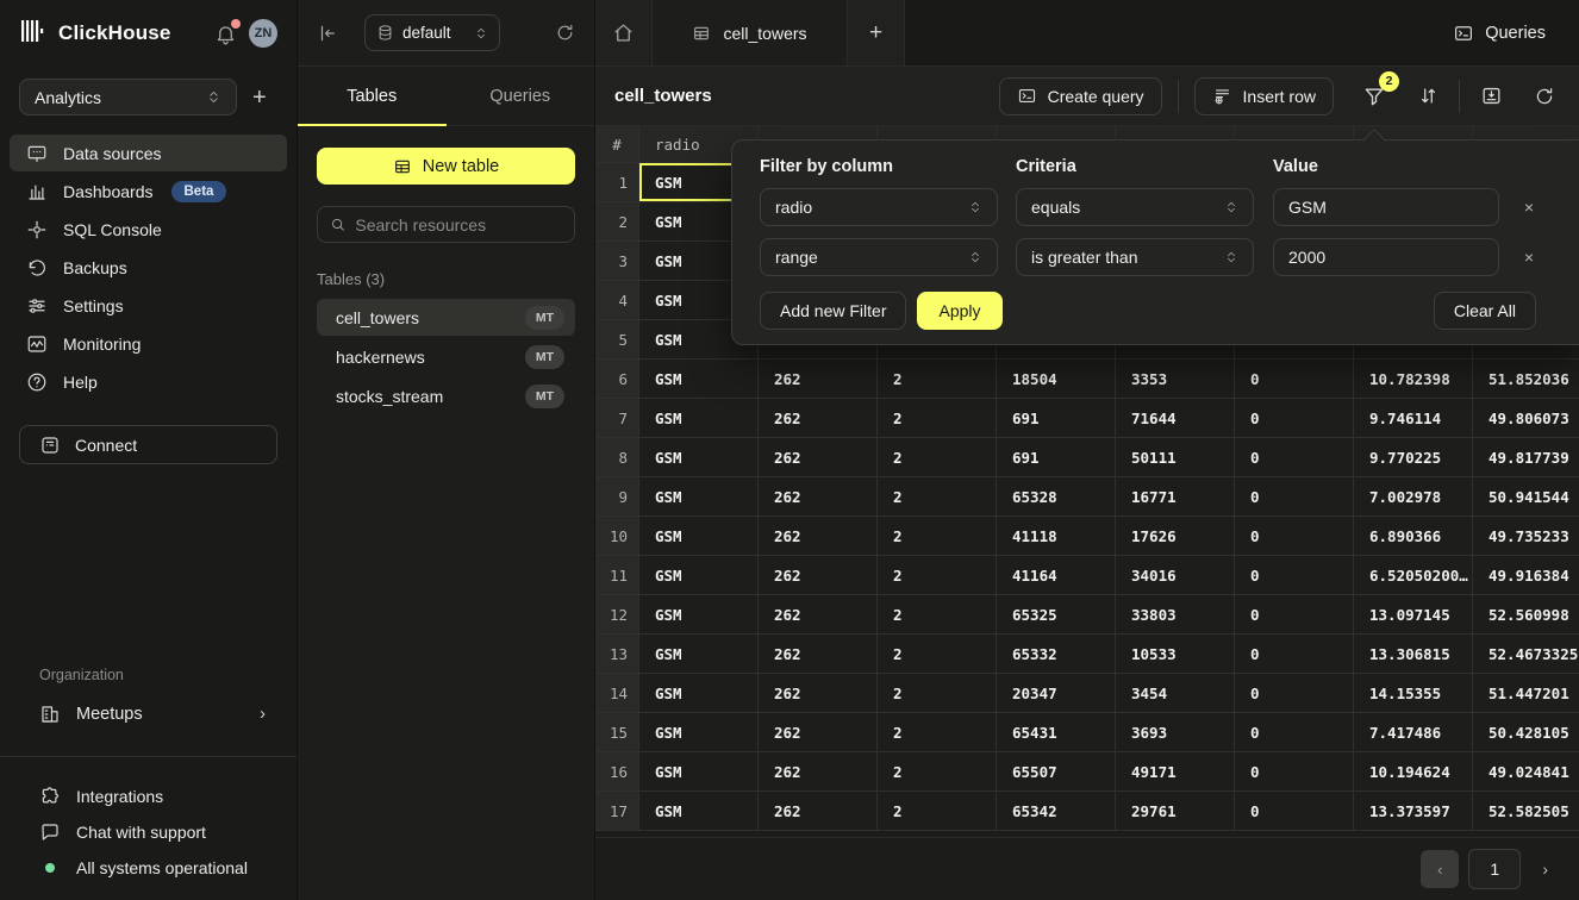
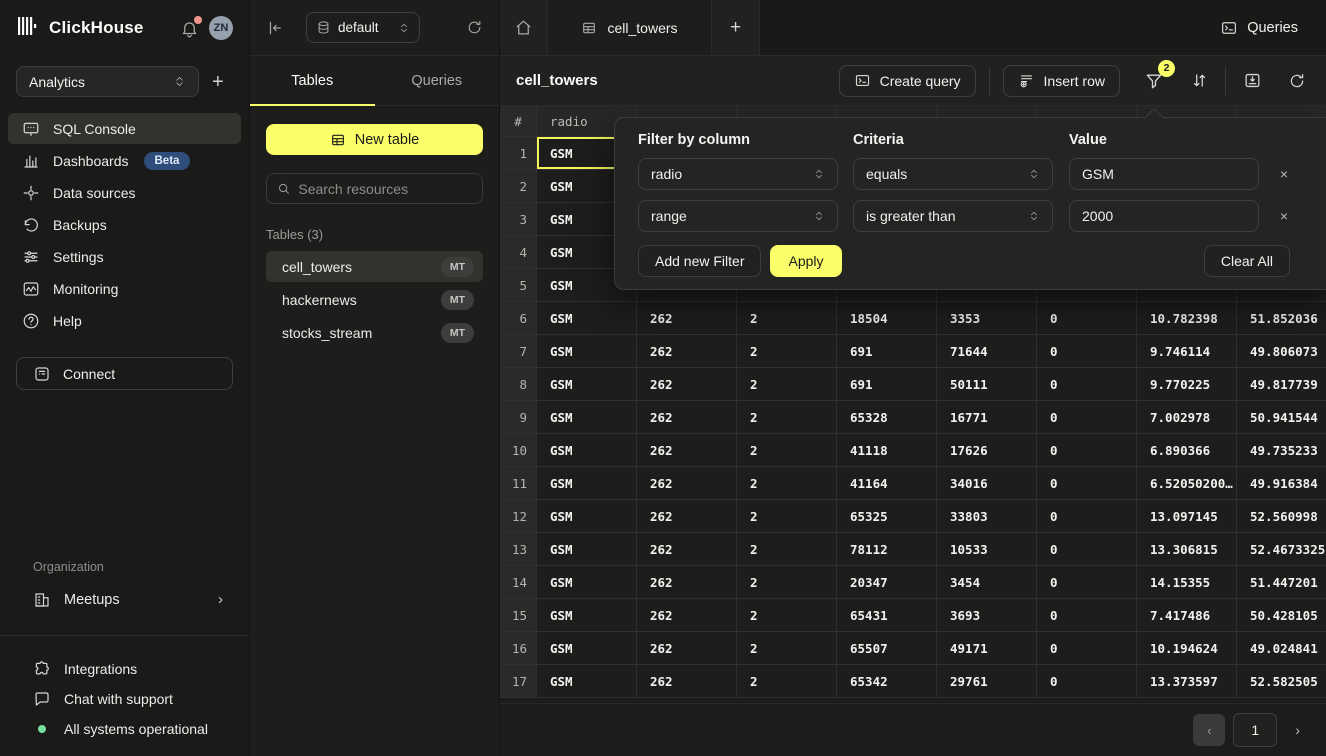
  ClickHouse
  ZN
  Analytics
  +
- Data sources
+ SQL Console
  Dashboards
  Beta
- SQL Console
+ Data sources
  Backups
  Settings
  Monitoring
  Help
  Connect
  Organization
  Meetups
  ›
  Integrations
  Chat with support
  All systems operational
  default
  Tables
  Queries
  New table
  Search resources
  Tables (3)
  cell_towers
  MT
  hackernews
  MT
  stocks_stream
  MT
  cell_towers
  +
  Queries
  cell_towers
  Create query
  Insert row
  2
  #
  radio
  1
  GSM
  2
  GSM
  3
  GSM
  4
  GSM
  5
  GSM
  6
  GSM
  262
  2
  18504
  3353
  0
  10.782398
  51.852036
  7
  GSM
  262
  2
  691
  71644
  0
  9.746114
  49.806073
  8
  GSM
  262
  2
  691
  50111
  0
  9.770225
  49.817739
  9
  GSM
  262
  2
  65328
  16771
  0
  7.002978
  50.941544
  10
  GSM
  262
  2
  41118
  17626
  0
  6.890366
  49.735233
  11
  GSM
  262
  2
  41164
  34016
  0
  6.52050200…
  49.916384
  12
  GSM
  262
  2
  65325
  33803
  0
  13.097145
  52.560998
  13
  GSM
  262
  2
- 65332
+ 78112
  10533
  0
  13.306815
  52.4673325
  14
  GSM
  262
  2
  20347
  3454
  0
  14.15355
  51.447201
  15
  GSM
  262
  2
  65431
  3693
  0
  7.417486
  50.428105
  16
  GSM
  262
  2
  65507
  49171
  0
  10.194624
  49.024841
  17
  GSM
  262
  2
  65342
  29761
  0
  13.373597
  52.582505
  Filter by column
  Criteria
  Value
  radio
  equals
  GSM
  ×
  range
  is greater than
  2000
  ×
  Add new Filter
  Apply
  Clear All
  ‹
  1
  ›
